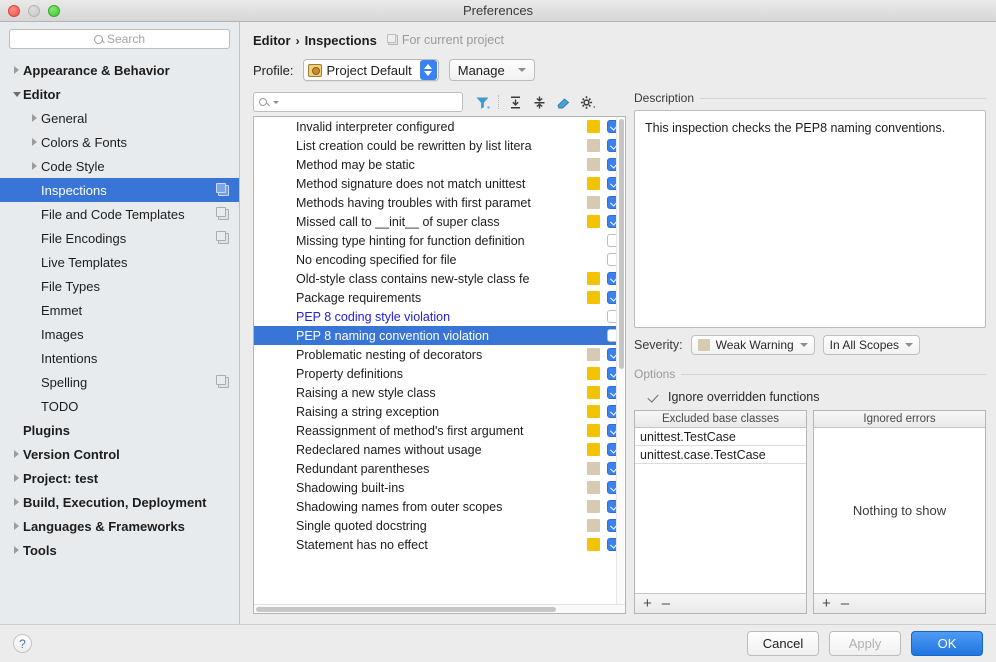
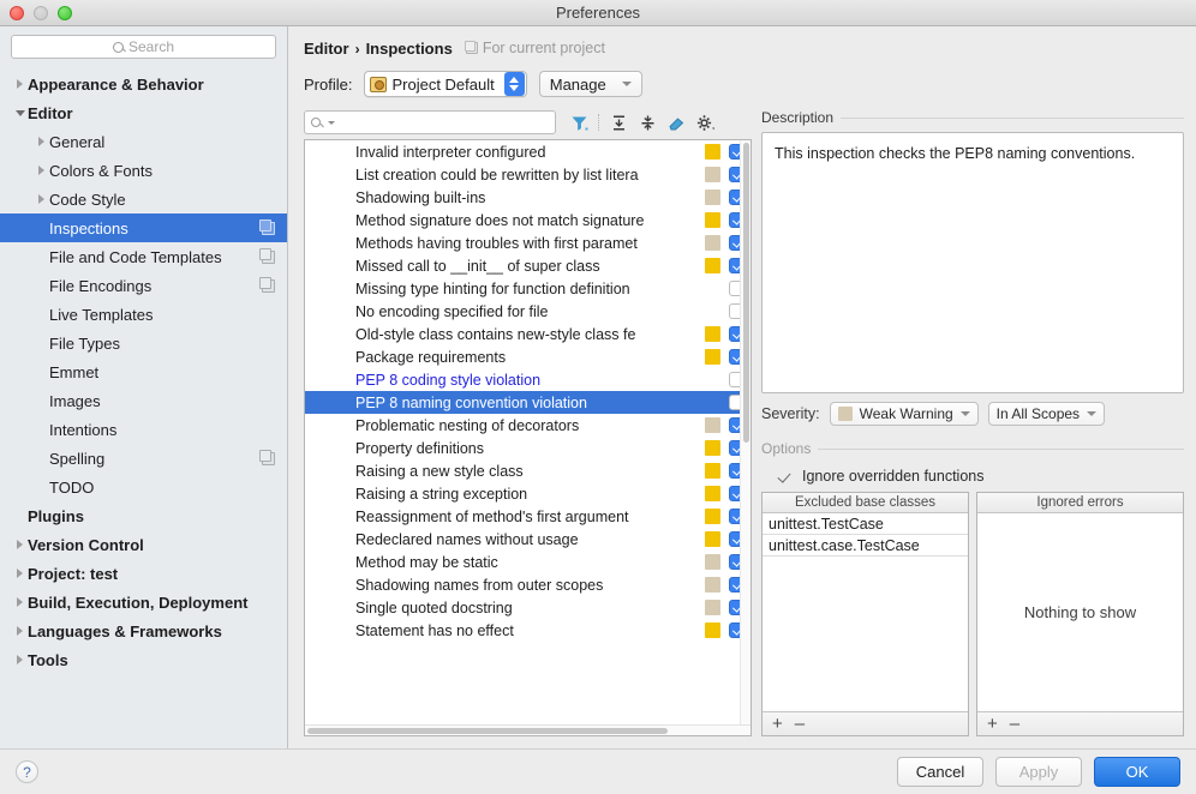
  Preferences
  Search
  Appearance & Behavior
  Editor
  General
  Colors & Fonts
  Code Style
  Inspections
  File and Code Templates
  File Encodings
  Live Templates
  File Types
  Emmet
  Images
  Intentions
  Spelling
  TODO
  Plugins
  Version Control
  Project: test
  Build, Execution, Deployment
  Languages & Frameworks
  Tools
  Editor
  ›
  Inspections
  For current project
  Profile:
  Project Default
  Manage
  Invalid interpreter configured
  List creation could be rewritten by list litera
- Method may be static
+ Shadowing built-ins
- Method signature does not match unittest
+ Method signature does not match signature
  Methods having troubles with first paramet
  Missed call to __init__ of super class
  Missing type hinting for function definition
  No encoding specified for file
  Old-style class contains new-style class fe
  Package requirements
  PEP 8 coding style violation
  PEP 8 naming convention violation
  Problematic nesting of decorators
  Property definitions
  Raising a new style class
  Raising a string exception
  Reassignment of method's first argument
  Redeclared names without usage
- Redundant parentheses
- Shadowing built-ins
+ Method may be static
  Shadowing names from outer scopes
  Single quoted docstring
  Statement has no effect
  Description
  This inspection checks the PEP8 naming conventions.
  Severity:
  Weak Warning
  In All Scopes
  Options
  Ignore overridden functions
  Excluded base classes
  unittest.TestCase
  unittest.case.TestCase
  +
  –
  Ignored errors
  Nothing to show
  +
  –
  ?
  Cancel
  Apply
  OK
